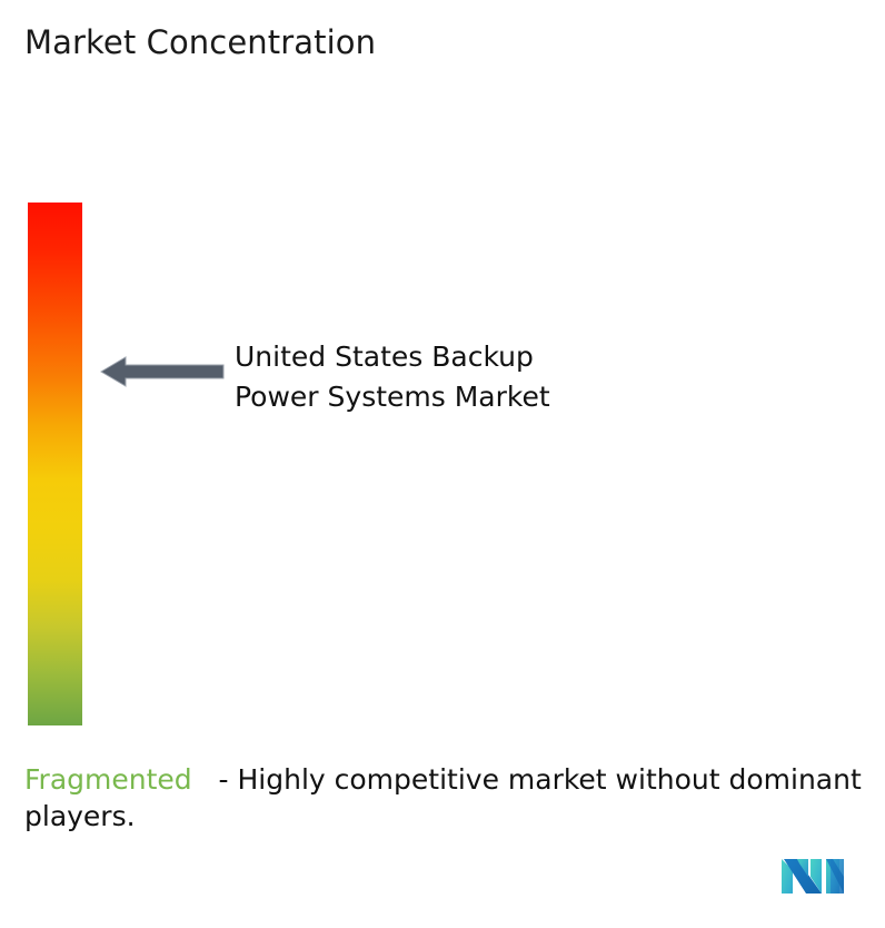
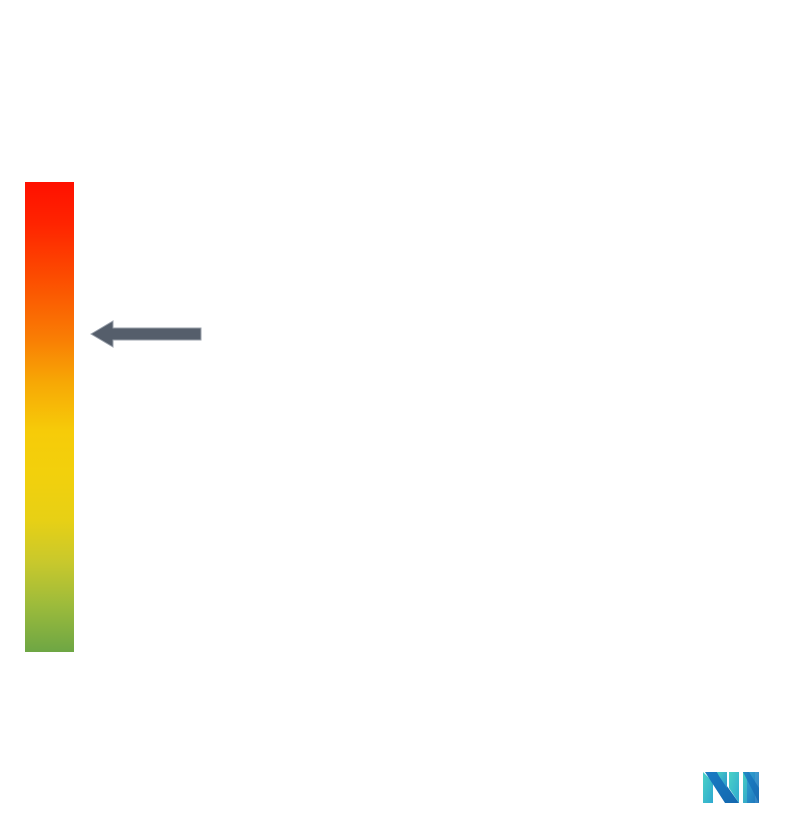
- Market Concentration
- United States Backup
- Power Systems Market
- Fragmented - Highly competitive market without dominant players.
